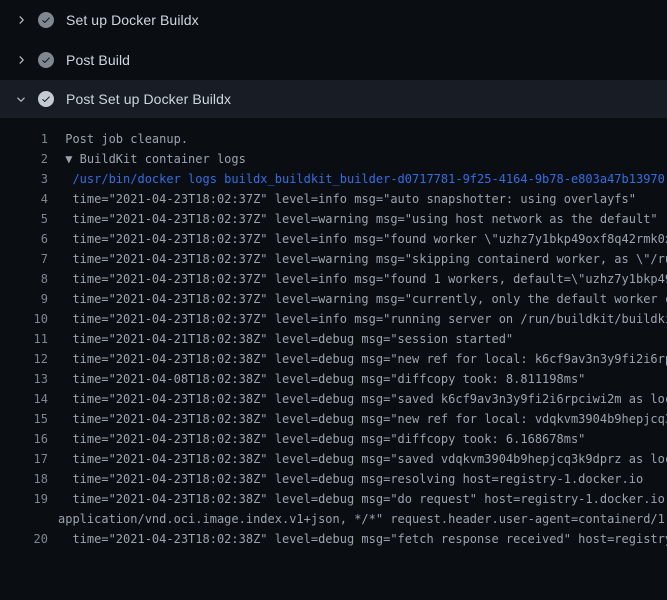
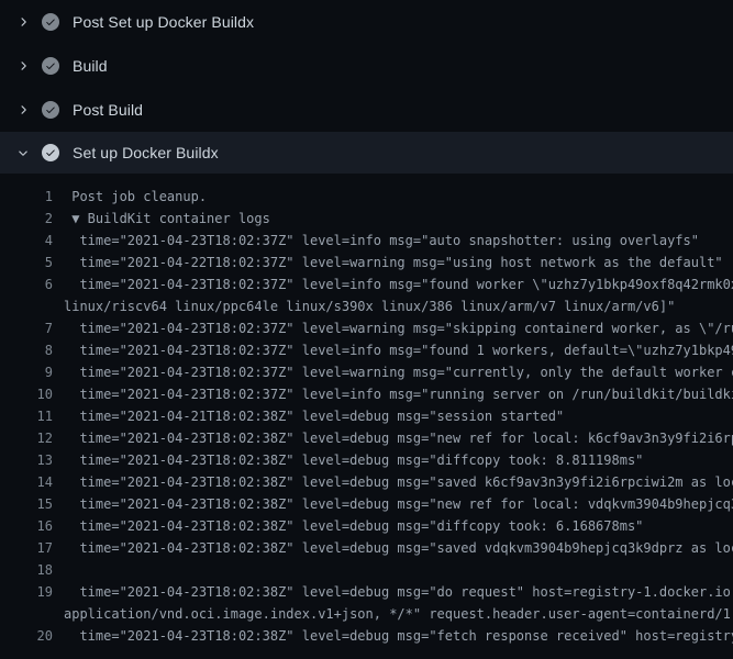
- Set up Docker Buildx
+ Post Set up Docker Buildx
+ Build
  Post Build
- Post Set up Docker Buildx
+ Set up Docker Buildx
  1
  Post job cleanup.
  2
  ▼ BuildKit container logs
- 3
- /usr/bin/docker logs buildx_buildkit_builder-d0717781-9f25-4164-9b78-e803a47b13970
  4
  time="2021-04-23T18:02:37Z" level=info msg="auto snapshotter: using overlayfs"
  5
- time="2021-04-23T18:02:37Z" level=warning msg="using host network as the default"
+ time="2021-04-22T18:02:37Z" level=warning msg="using host network as the default"
  6
  time="2021-04-23T18:02:37Z" level=info msg="found worker \"uzhz7y1bkp49oxf8q42rmk0
+ linux/riscv64 linux/ppc64le linux/s390x linux/386 linux/arm/v7 linux/arm/v6]"
  7
  time="2021-04-23T18:02:37Z" level=warning msg="skipping containerd worker, as \"/r
  8
  time="2021-04-23T18:02:37Z" level=info msg="found 1 workers, default=\"uzhz7y1bkp4
  9
  time="2021-04-23T18:02:37Z" level=warning msg="currently, only the default worker
  10
  time="2021-04-23T18:02:37Z" level=info msg="running server on /run/buildkit/buildk
  11
  time="2021-04-21T18:02:38Z" level=debug msg="session started"
  12
  time="2021-04-23T18:02:38Z" level=debug msg="new ref for local: k6cf9av3n3y9fi2i6r
  13
- time="2021-04-08T18:02:38Z" level=debug msg="diffcopy took: 8.811198ms"
+ time="2021-04-23T18:02:38Z" level=debug msg="diffcopy took: 8.811198ms"
  14
  time="2021-04-23T18:02:38Z" level=debug msg="saved k6cf9av3n3y9fi2i6rpciwi2m as lo
  15
  time="2021-04-23T18:02:38Z" level=debug msg="new ref for local: vdqkvm3904b9hepjcq
  16
  time="2021-04-23T18:02:38Z" level=debug msg="diffcopy took: 6.168678ms"
  17
  time="2021-04-23T18:02:38Z" level=debug msg="saved vdqkvm3904b9hepjcq3k9dprz as lo
  18
- time="2021-04-23T18:02:38Z" level=debug msg=resolving host=registry-1.docker.io
  19
  time="2021-04-23T18:02:38Z" level=debug msg="do request" host=registry-1.docker.io
  application/vnd.oci.image.index.v1+json, */*" request.header.user-agent=containerd/1
  20
  time="2021-04-23T18:02:38Z" level=debug msg="fetch response received" host=registr
